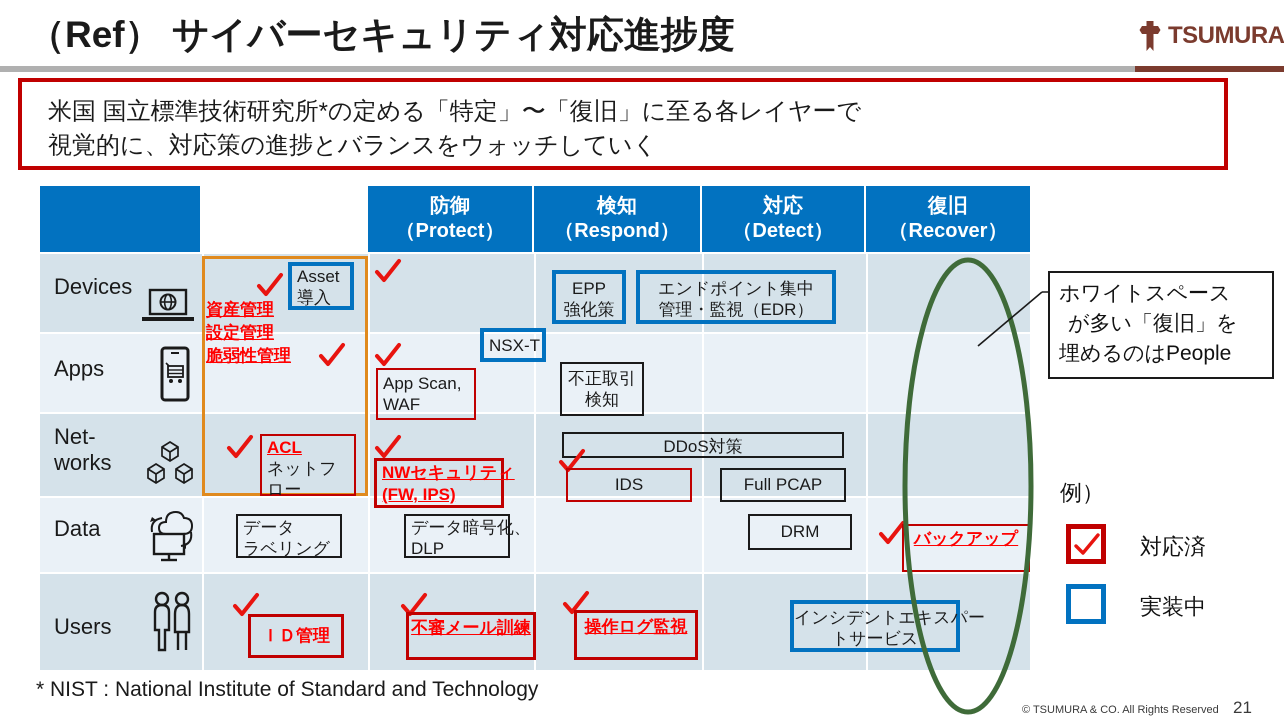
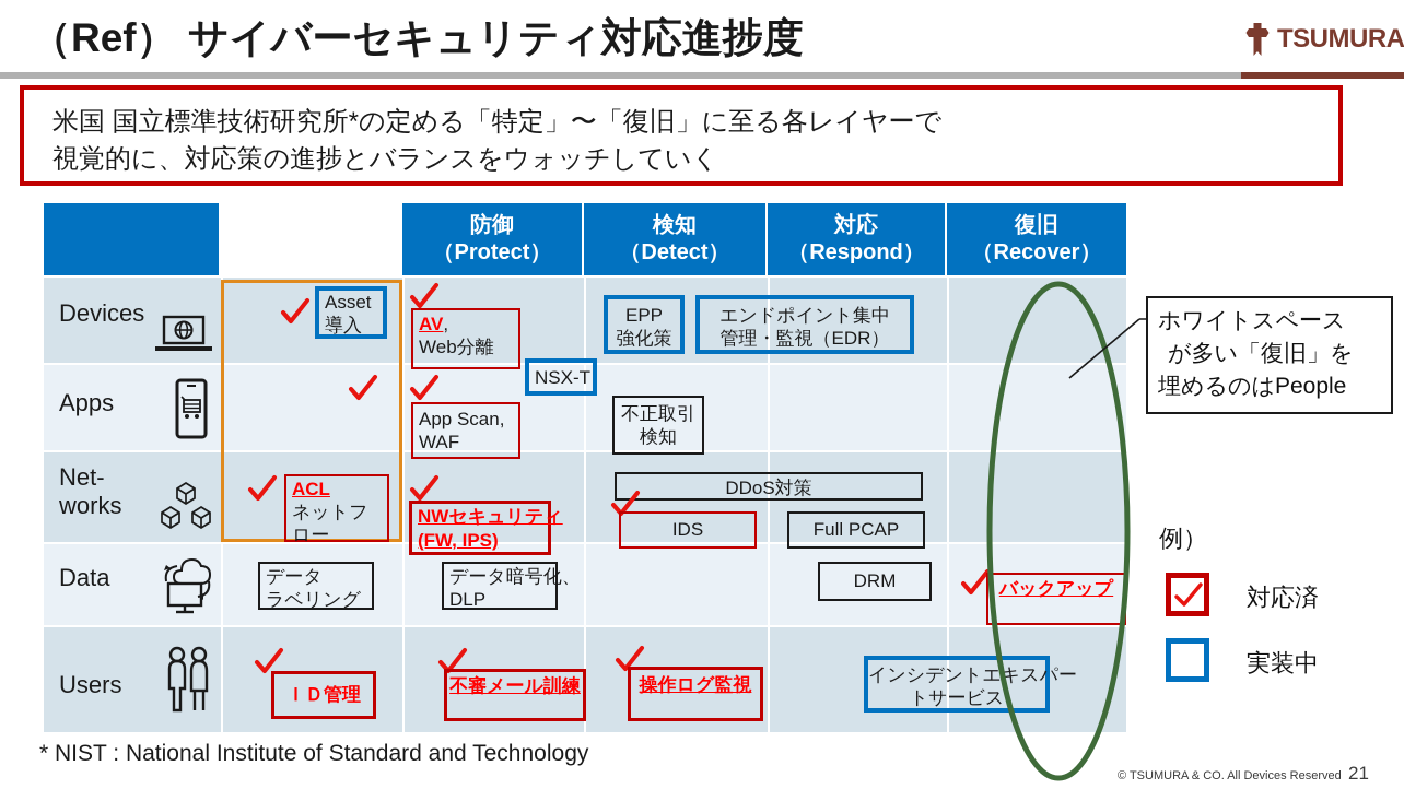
  （Ref） サイバーセキュリティ対応進捗度
  TSUMURA
  米国 国立標準技術研究所*の定める「特定」〜「復旧」に至る各レイヤーで
  視覚的に、対応策の進捗とバランスをウォッチしていく
  防御
  （Protect）
  検知
- （Respond）
+ （Detect）
  対応
- （Detect）
+ （Respond）
  復旧
  （Recover）
  Devices
  Apps
  Net-
  works
  Data
  Users
  Asset
  導入
- 資産管理
- 設定管理
- 脆弱性管理
  ACL
  ネットフ
  ロー
  データ
  ラベリング
  ＩＤ管理
+ AV,
+ Web分離
  NSX-T
  App Scan,
  WAF
  NWセキュリティ
  (FW, IPS)
  データ暗号化、
  DLP
  不審メール訓練
  EPP
  強化策
  エンドポイント集中
  管理・監視（EDR）
  不正取引
  検知
  DDoS対策
  IDS
  Full PCAP
  操作ログ監視
  DRM
  インシデントエキス
  トサービス
  バックアップ
  ホワイトスペース
  が多い「復旧」を
  埋めるのはPeople
  例）
  対応済
  実装中
  * NIST : National Institute of Standard and Technology
- © TSUMURA & CO. All Rights Reserved
+ © TSUMURA & CO. All Devices Reserved
  21
